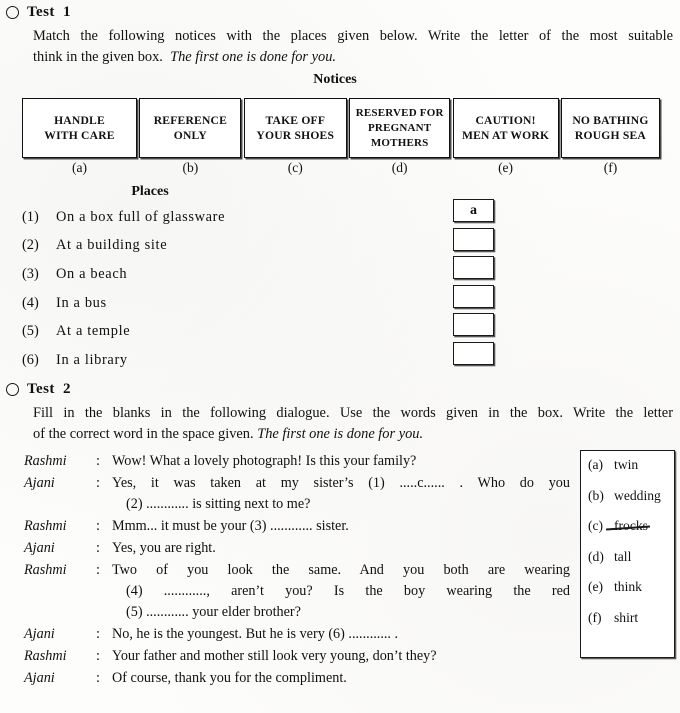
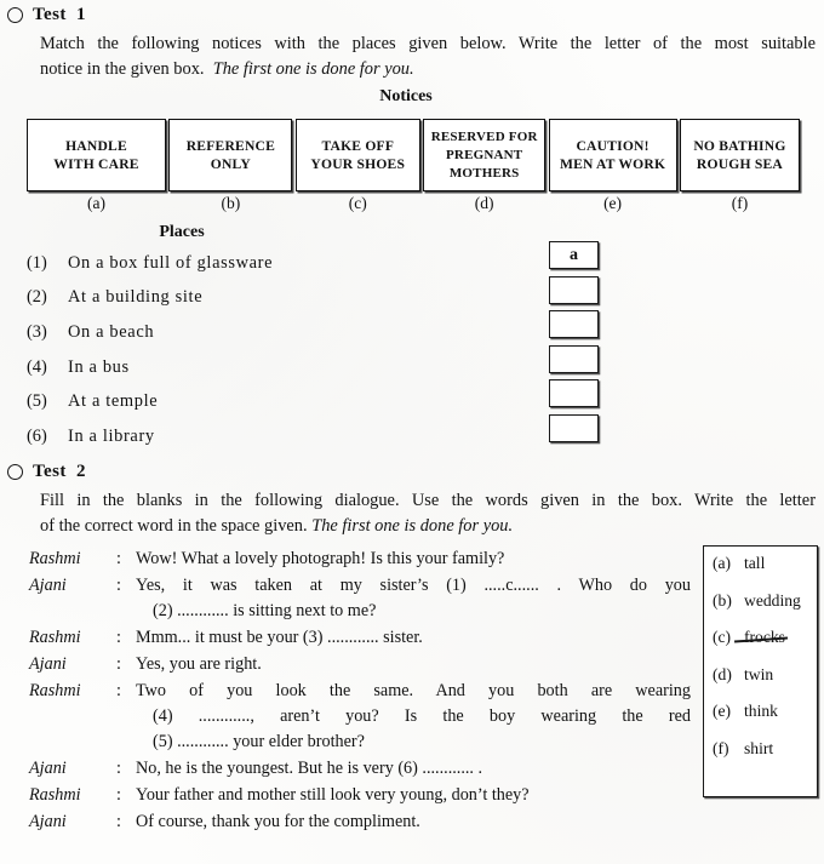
  Test 1
  Match the following notices with the places given below. Write the letter of the most suitable
- think in the given box. The first one is done for you.
+ notice in the given box. The first one is done for you.
  Notices
  HANDLE
  WITH CARE
  REFERENCE
  ONLY
  TAKE OFF
  YOUR SHOES
  RESERVED FOR
  PREGNANT
  MOTHERS
  CAUTION!
  MEN AT WORK
  NO BATHING
  ROUGH SEA
  (a)
  (b)
  (c)
  (d)
  (e)
  (f)
  Places
  (1)
  On a box full of glassware
  (2)
  At a building site
  (3)
  On a beach
  (4)
  In a bus
  (5)
  At a temple
  (6)
  In a library
  a
  Test 2
  Fill in the blanks in the following dialogue. Use the words given in the box. Write the letter
  of the correct word in the space given. The first one is done for you.
  Rashmi
  :
  Wow! What a lovely photograph! Is this your family?
  Ajani
  :
  Yes, it was taken at my sister’s (1) .....c...... . Who do you
  (2) ............ is sitting next to me?
  Rashmi
  :
  Mmm... it must be your (3) ............ sister.
  Ajani
  :
  Yes, you are right.
  Rashmi
  :
  Two of you look the same. And you both are wearing
  (4) ............, aren’t you? Is the boy wearing the red
  (5) ............ your elder brother?
  Ajani
  :
  No, he is the youngest. But he is very (6) ............ .
  Rashmi
  :
  Your father and mother still look very young, don’t they?
  Ajani
  :
  Of course, thank you for the compliment.
  (a)
- twin
+ tall
  (b)
  wedding
  (c)
  frocks
  (d)
- tall
+ twin
  (e)
  think
  (f)
  shirt
